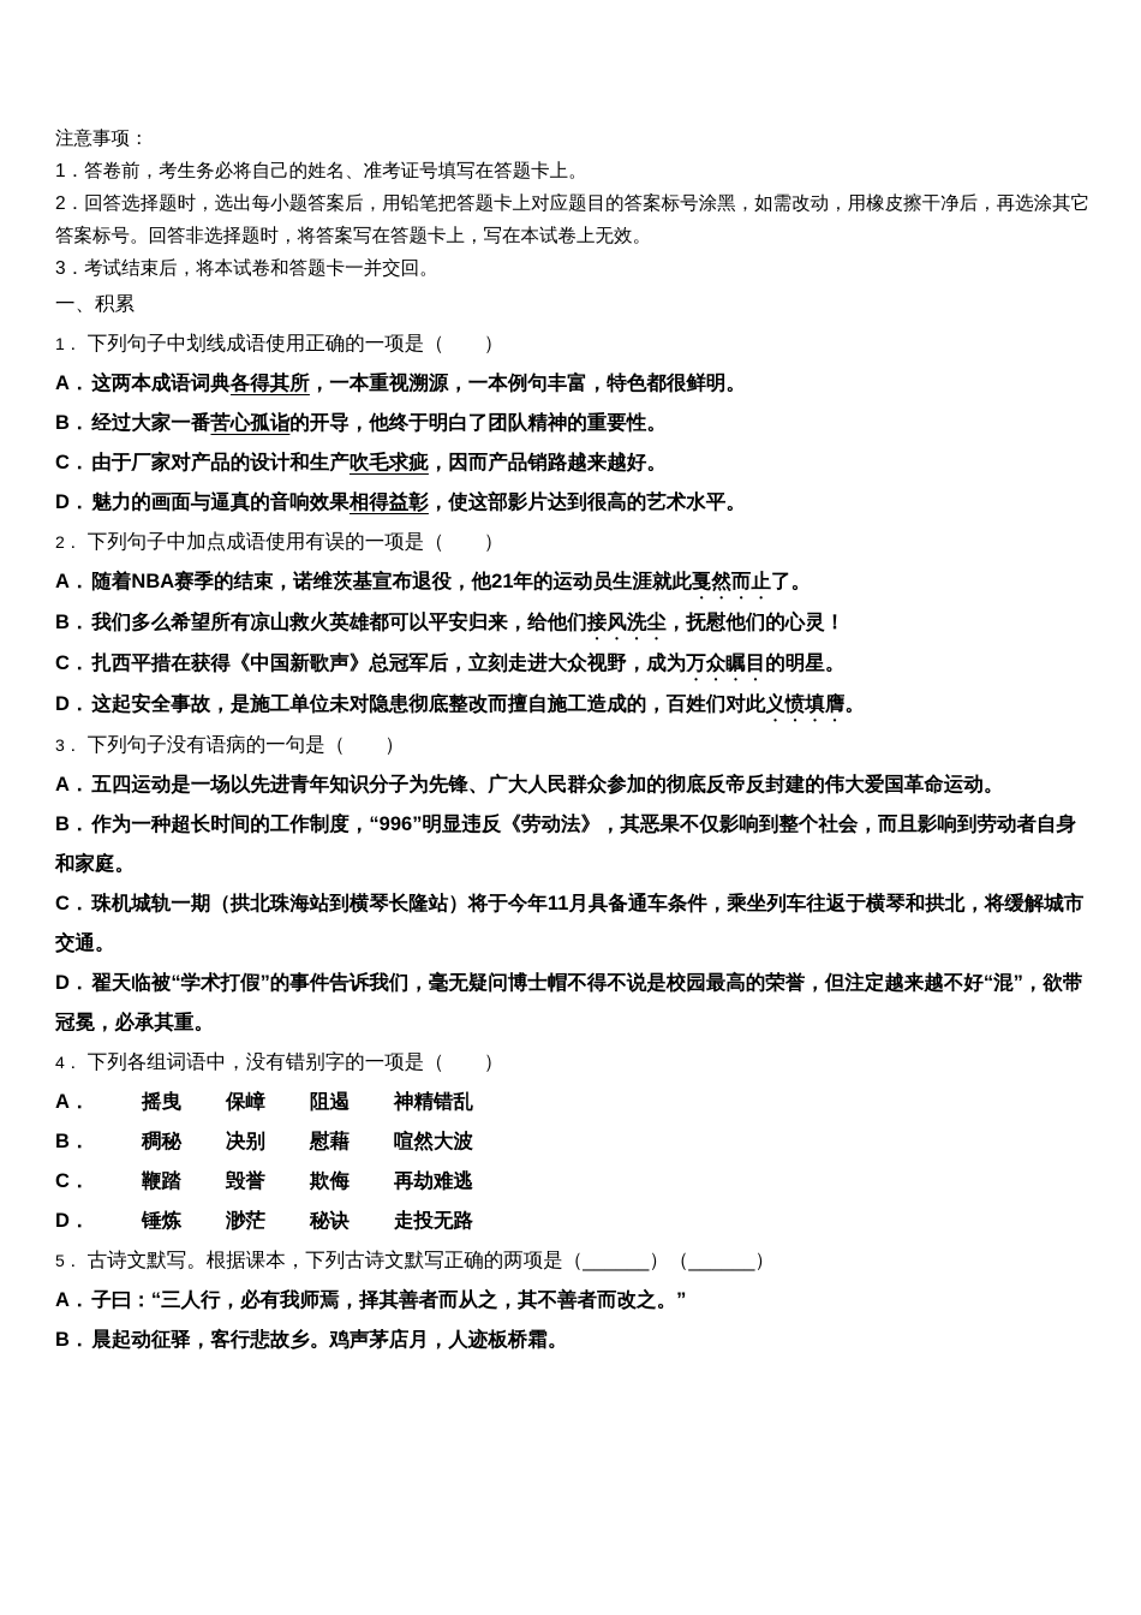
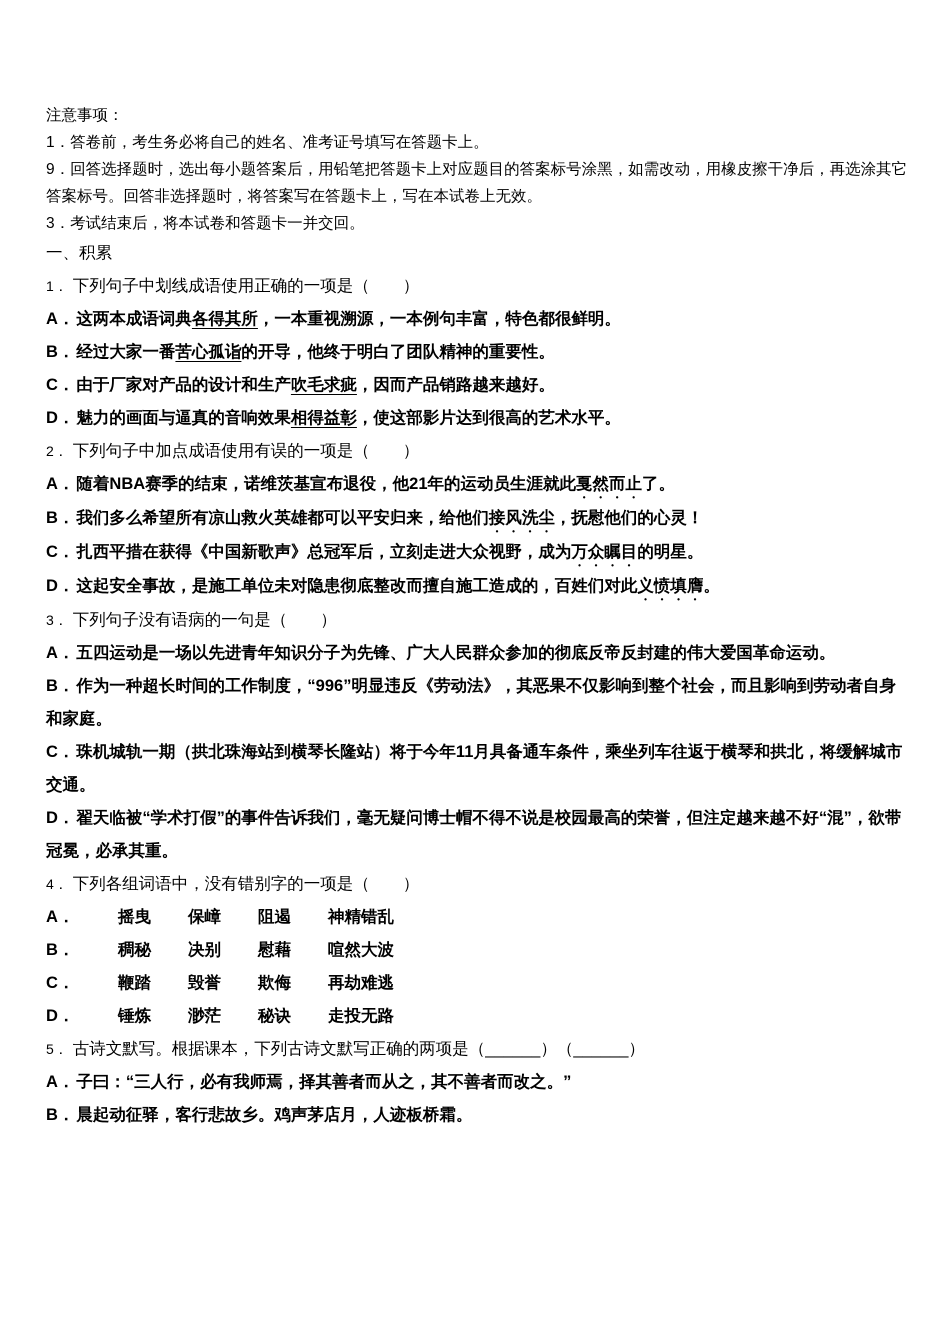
  注意事项：
  1．答卷前，考生务必将自己的姓名、准考证号填写在答题卡上。
- 2．回答选择题时，选出每小题答案后，用铅笔把答题卡上对应题目的答案标号涂黑，如需改动，用橡皮擦干净后，再选涂其它答案标号。回答非选择题时，将答案写在答题卡上，写在本试卷上无效。
+ 9．回答选择题时，选出每小题答案后，用铅笔把答题卡上对应题目的答案标号涂黑，如需改动，用橡皮擦干净后，再选涂其它答案标号。回答非选择题时，将答案写在答题卡上，写在本试卷上无效。
  3．考试结束后，将本试卷和答题卡一并交回。
  一、积累
  1． 下列句子中划线成语使用正确的一项是（ ）
  A．这两本成语词典各得其所，一本重视溯源，一本例句丰富，特色都很鲜明。
  B．经过大家一番苦心孤诣的开导，他终于明白了团队精神的重要性。
  C．由于厂家对产品的设计和生产吹毛求疵，因而产品销路越来越好。
  D．魅力的画面与逼真的音响效果相得益彰，使这部影片达到很高的艺术水平。
  2． 下列句子中加点成语使用有误的一项是（ ）
  A．随着NBA赛季的结束，诺维茨基宣布退役，他21年的运动员生涯就此戛然而止了。
  B．我们多么希望所有凉山救火英雄都可以平安归来，给他们接风洗尘，抚慰他们的心灵！
  C．扎西平措在获得《中国新歌声》总冠军后，立刻走进大众视野，成为万众瞩目的明星。
  D．这起安全事故，是施工单位未对隐患彻底整改而擅自施工造成的，百姓们对此义愤填膺。
  3． 下列句子没有语病的一句是（ ）
  A．五四运动是一场以先进青年知识分子为先锋、广大人民群众参加的彻底反帝反封建的伟大爱国革命运动。
  B．作为一种超长时间的工作制度，“996”明显违反《劳动法》，其恶果不仅影响到整个社会，而且影响到劳动者自身和家庭。
  C．珠机城轨一期（拱北珠海站到横琴长隆站）将于今年11月具备通车条件，乘坐列车往返于横琴和拱北，将缓解城市交通。
  D．翟天临被“学术打假”的事件告诉我们，毫无疑问博士帽不得不说是校园最高的荣誉，但注定越来越不好“混”，欲带冠冕，必承其重。
  4． 下列各组词语中，没有错别字的一项是（ ）
  A． 摇曳 保嶂 阻遏 神精错乱
  B． 稠秘 决别 慰藉 喧然大波
  C． 鞭踏 毁誉 欺侮 再劫难逃
  D． 锤炼 渺茫 秘诀 走投无路
  5． 古诗文默写。根据课本，下列古诗文默写正确的两项是（______）（______）
  A．子曰：“三人行，必有我师焉，择其善者而从之，其不善者而改之。”
  B．晨起动征驿，客行悲故乡。鸡声茅店月，人迹板桥霜。
